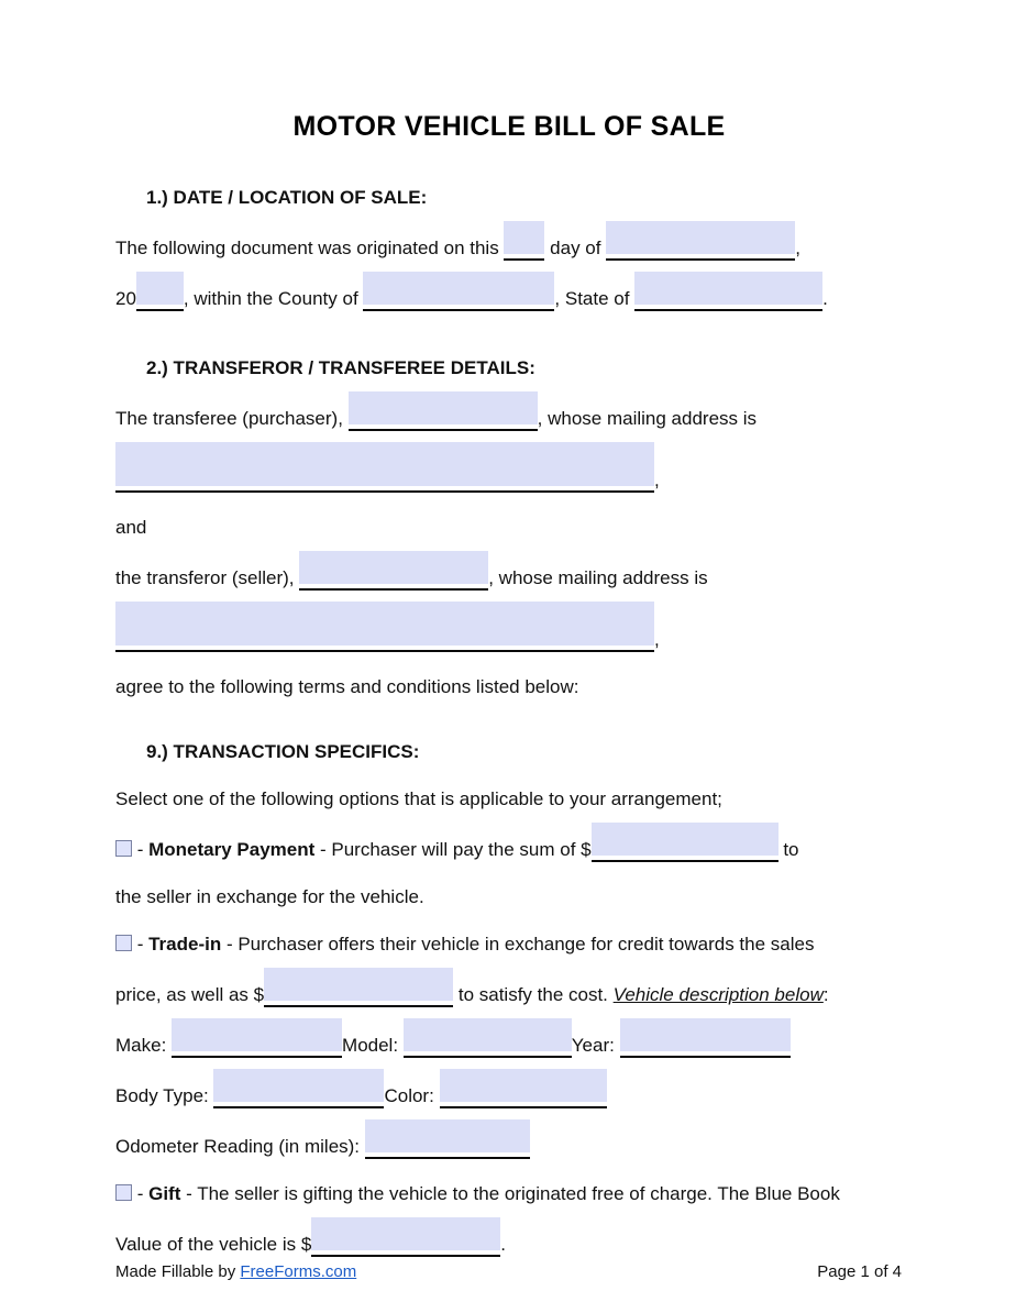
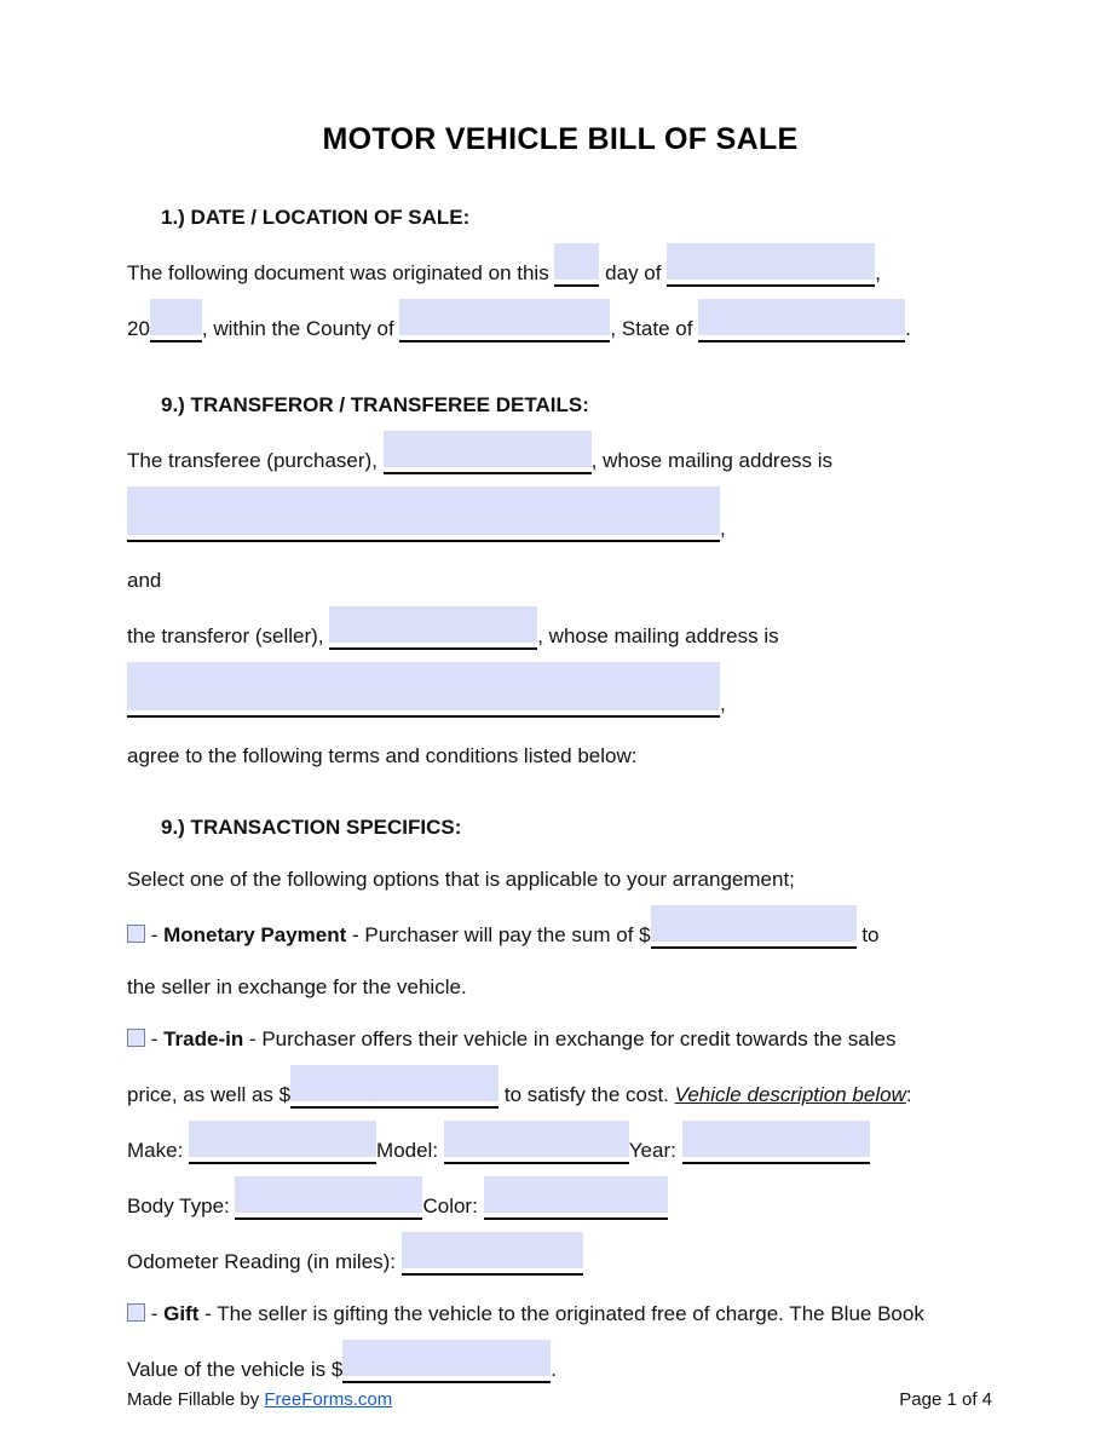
  MOTOR VEHICLE BILL OF SALE
  1.) DATE / LOCATION OF SALE:
  The following document was originated on this day of ,
  20 , within the County of , State of .
- 2.) TRANSFEROR / TRANSFEREE DETAILS:
+ 9.) TRANSFEROR / TRANSFEREE DETAILS:
  The transferee (purchaser), , whose mailing address is
  ,
  and
  the transferor (seller), , whose mailing address is
  ,
  agree to the following terms and conditions listed below:
  9.) TRANSACTION SPECIFICS:
  Select one of the following options that is applicable to your arrangement;
  - Monetary Payment - Purchaser will pay the sum of $ to
  the seller in exchange for the vehicle.
  - Trade-in - Purchaser offers their vehicle in exchange for credit towards the sales
  price, as well as $ to satisfy the cost. Vehicle description below:
  Make: Model: Year:
  Body Type: Color:
  Odometer Reading (in miles):
  - Gift - The seller is gifting the vehicle to the originated free of charge. The Blue Book
  Value of the vehicle is $ .
  Made Fillable by FreeForms.com
  Page 1 of 4
